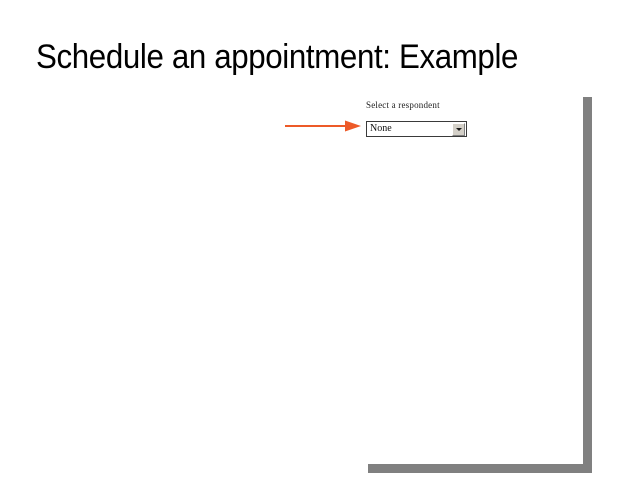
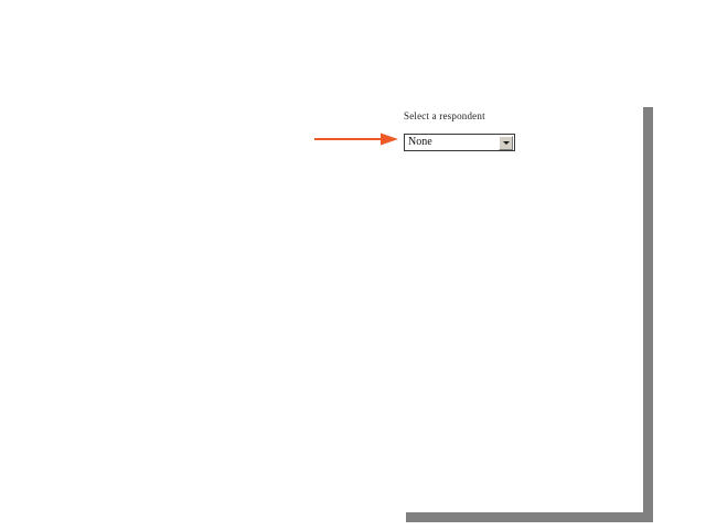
- Schedule an appointment: Example
  Select a respondent
  None
